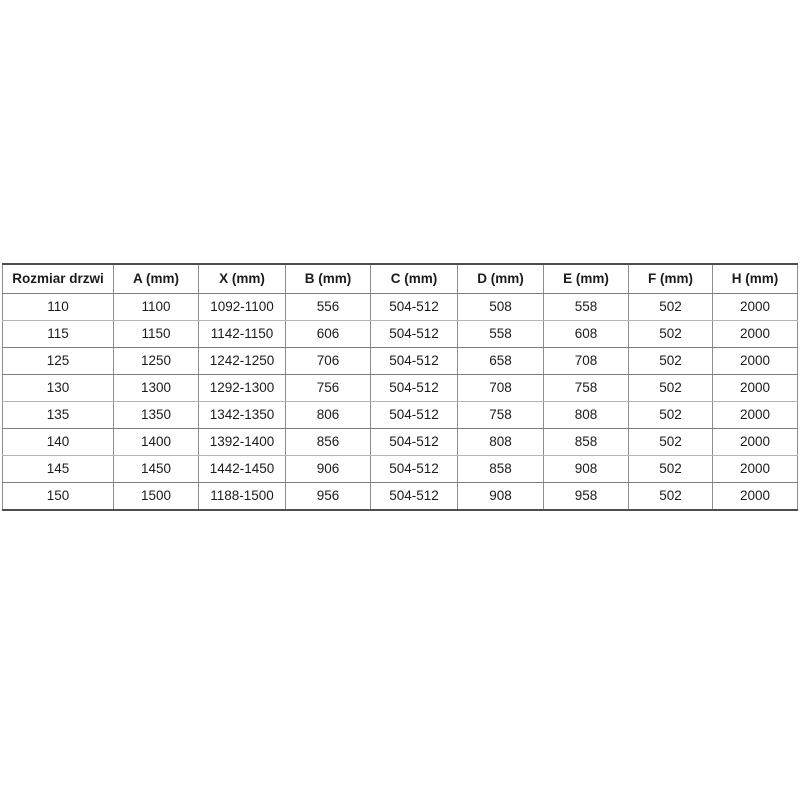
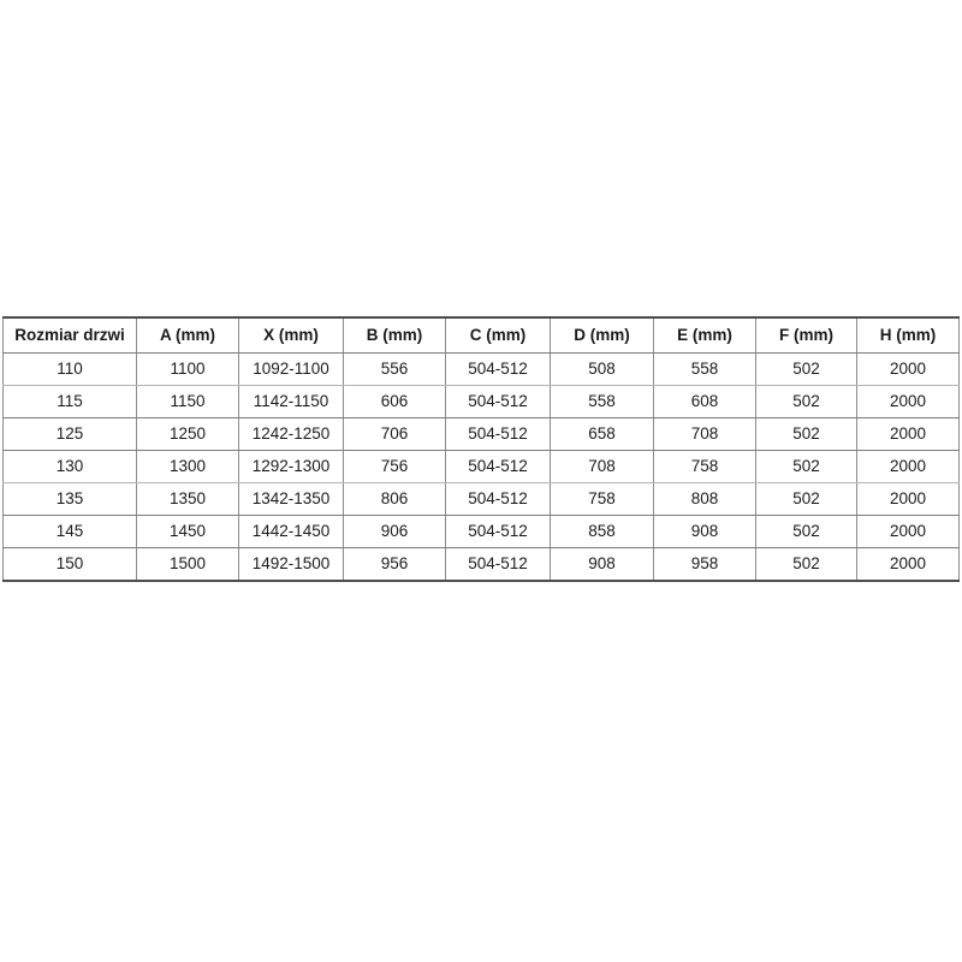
  Rozmiar drzwi	A (mm)	X (mm)	B (mm)	C (mm)	D (mm)	E (mm)	F (mm)	H (mm)
  110	1100	1092-1100	556	504-512	508	558	502	2000
  115	1150	1142-1150	606	504-512	558	608	502	2000
  125	1250	1242-1250	706	504-512	658	708	502	2000
  130	1300	1292-1300	756	504-512	708	758	502	2000
  135	1350	1342-1350	806	504-512	758	808	502	2000
- 140	1400	1392-1400	856	504-512	808	858	502	2000
  145	1450	1442-1450	906	504-512	858	908	502	2000
- 150	1500	1188-1500	956	504-512	908	958	502	2000
+ 150	1500	1492-1500	956	504-512	908	958	502	2000
